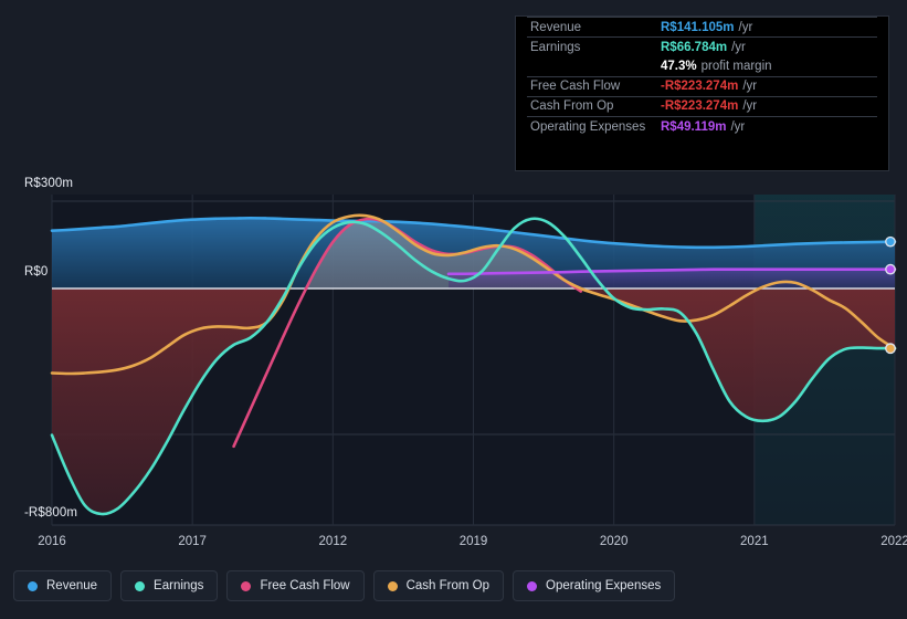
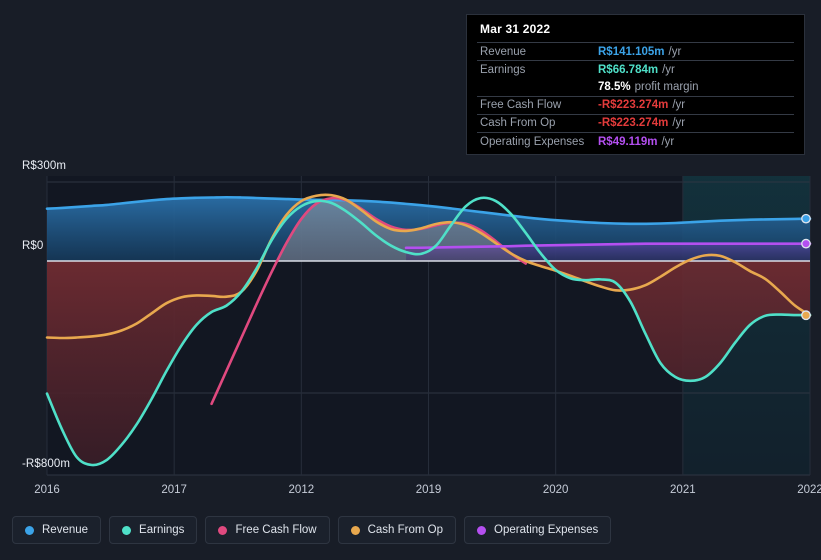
  R$300m
  R$0
  -R$800m
  2016
  2017
  2012
  2019
  2020
  2021
  2022
+ Mar 31 2022
  Revenue
  R$141.105m
  /yr
  Earnings
  R$66.784m
  /yr
- 47.3%
+ 78.5%
  profit margin
  Free Cash Flow
  -R$223.274m
  /yr
  Cash From Op
  -R$223.274m
  /yr
  Operating Expenses
  R$49.119m
  /yr
  Revenue
  Earnings
  Free Cash Flow
  Cash From Op
  Operating Expenses
